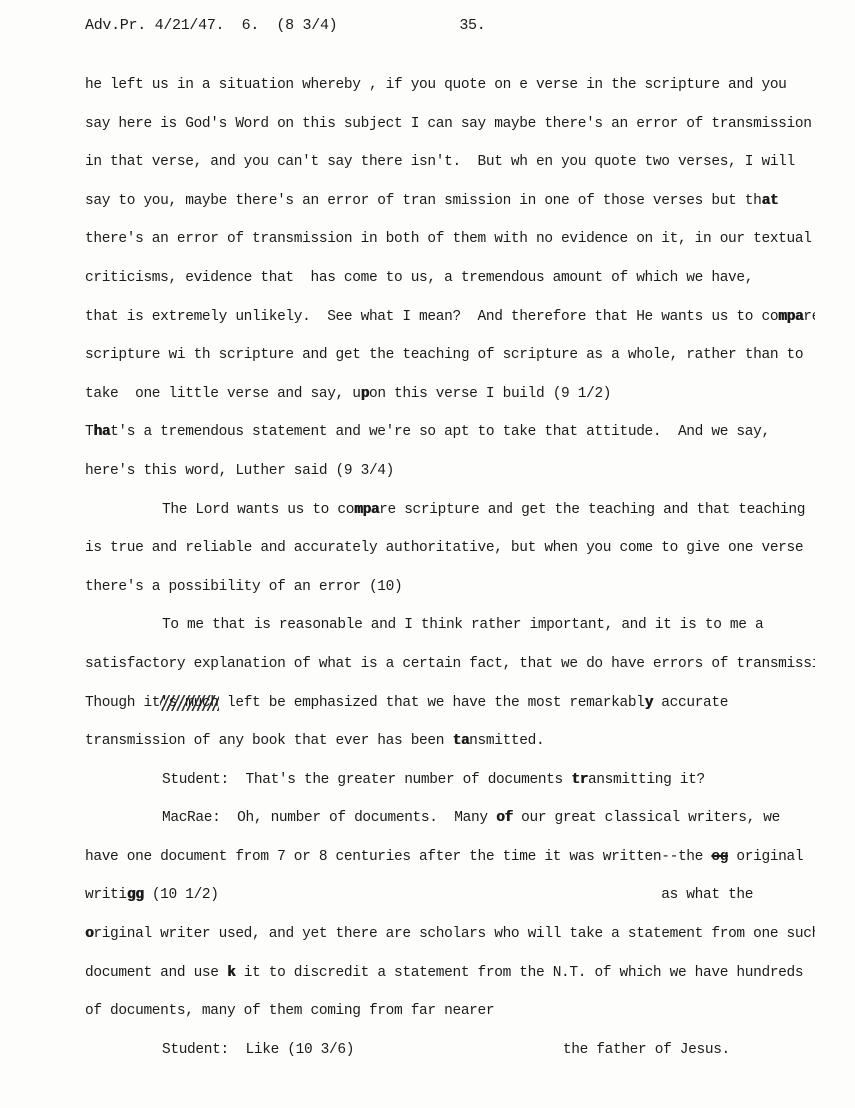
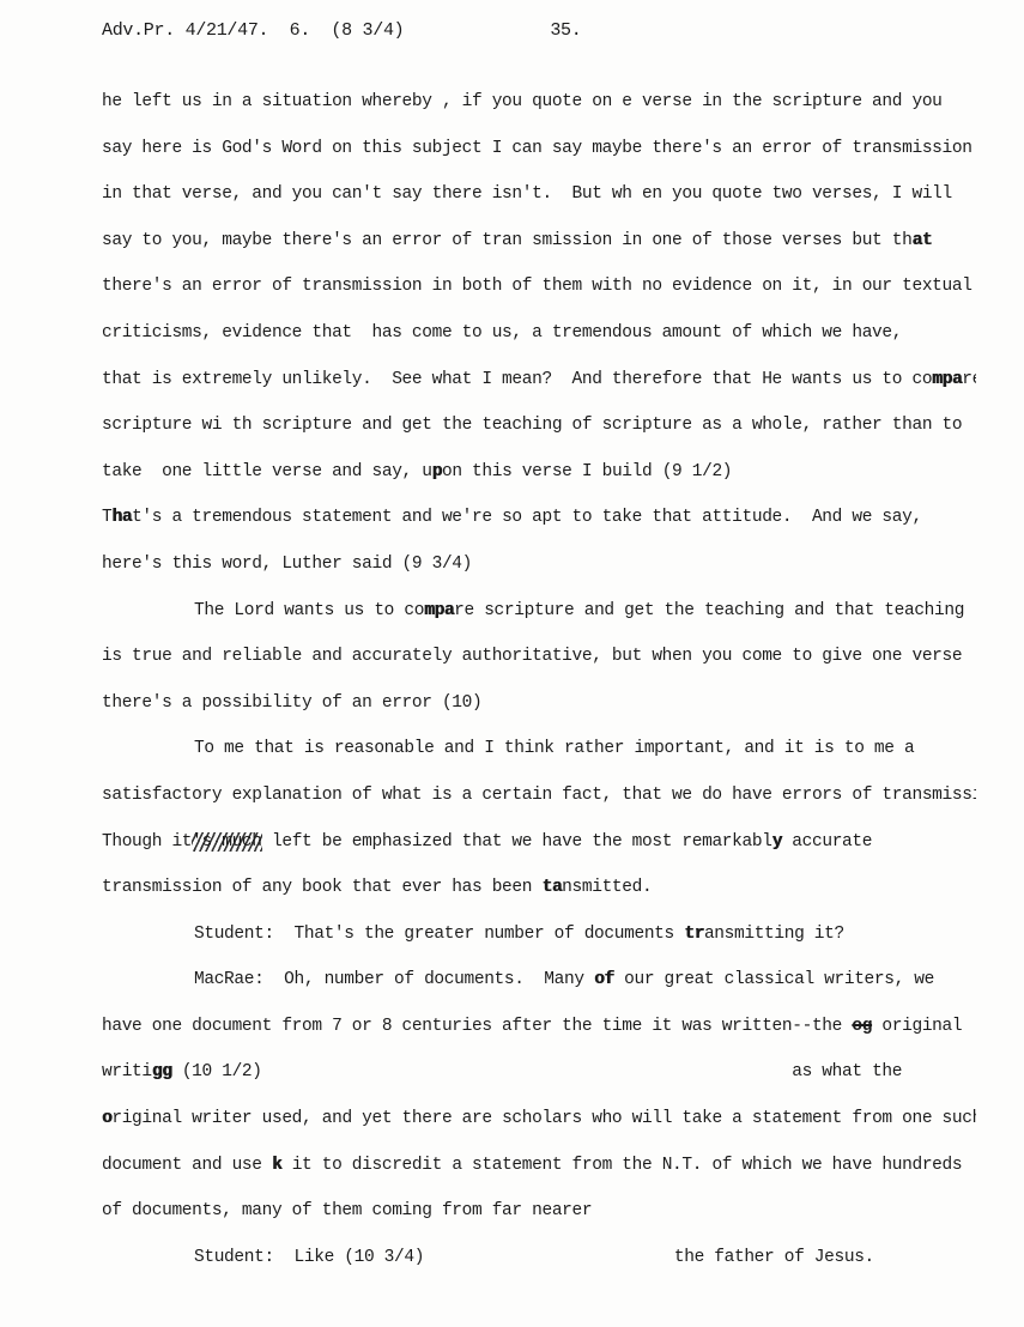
  Adv.Pr. 4/21/47. 6. (8 3/4)
  35.
  he left us in a situation whereby , if you quote on e verse in the scripture and you
  say here is God's Word on this subject I can say maybe there's an error of transmission
  in that verse, and you can't say there isn't. But wh en you quote two verses, I will
  say to you, maybe there's an error of tran smission in one of those verses but that
  there's an error of transmission in both of them with no evidence on it, in our textual
  criticisms, evidence that has come to us, a tremendous amount of which we have,
  that is extremely unlikely. See what I mean? And therefore that He wants us to compar
  scripture wi th scripture and get the teaching of scripture as a whole, rather than to
  take one little verse and say, upon this verse I build (9 1/2)
  That's a tremendous statement and we're so apt to take that attitude. And we say,
  here's this word, Luther said (9 3/4)
  The Lord wants us to compare scripture and get the teaching and that teaching
  is true and reliable and accurately authoritative, but when you come to give one verse
  there's a possibility of an error (10)
  To me that is reasonable and I think rather important, and it is to me a
  satisfactory explanation of what is a certain fact, that we do have errors of transmiss
  Though it's much left be emphasized that we have the most remarkably accurate
  transmission of any book that ever has been tansmitted.
  Student: That's the greater number of documents transmitting it?
  MacRae: Oh, number of documents. Many of our great classical writers, we
  have one document from 7 or 8 centuries after the time it was written--the og original
  writigg (10 1/2) as what the
  original writer used, and yet there are scholars who will take a statement from one suc
  document and use k it to discredit a statement from the N.T. of which we have hundreds
  of documents, many of them coming from far nearer
- Student: Like (10 3/6) the father of Jesus.
+ Student: Like (10 3/4) the father of Jesus.
